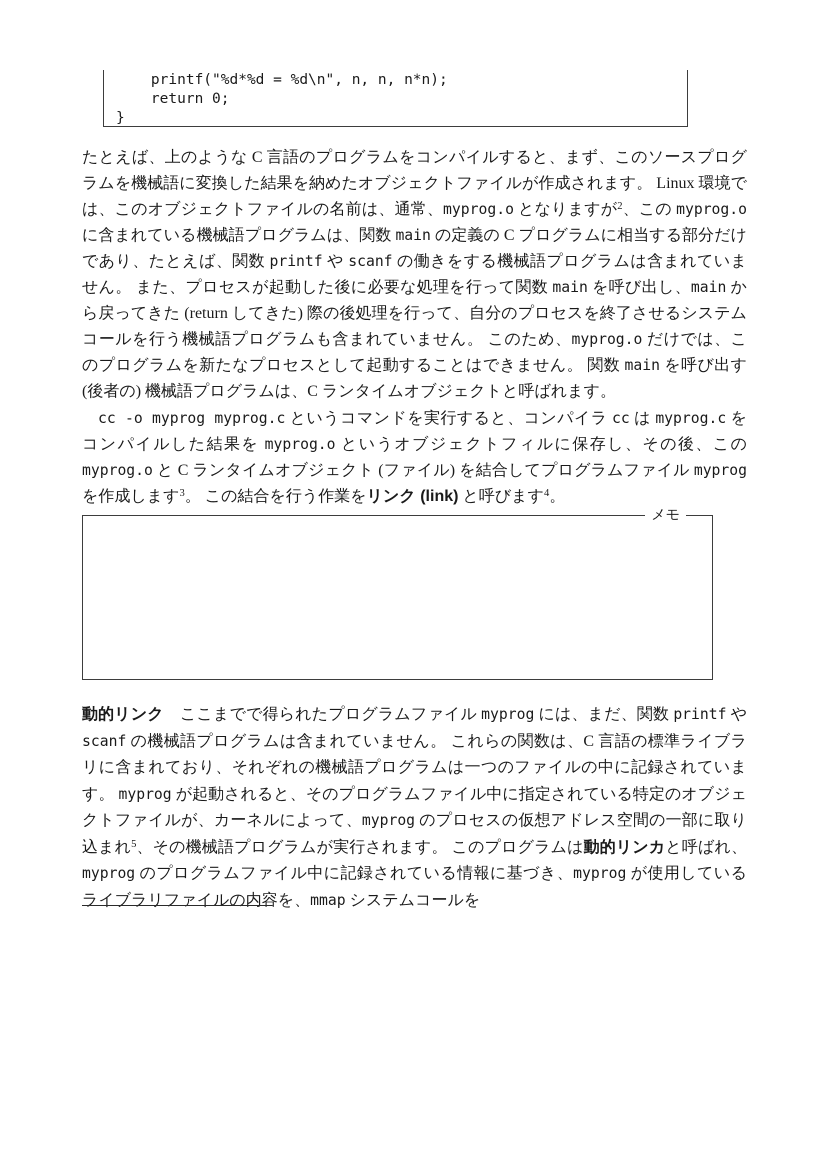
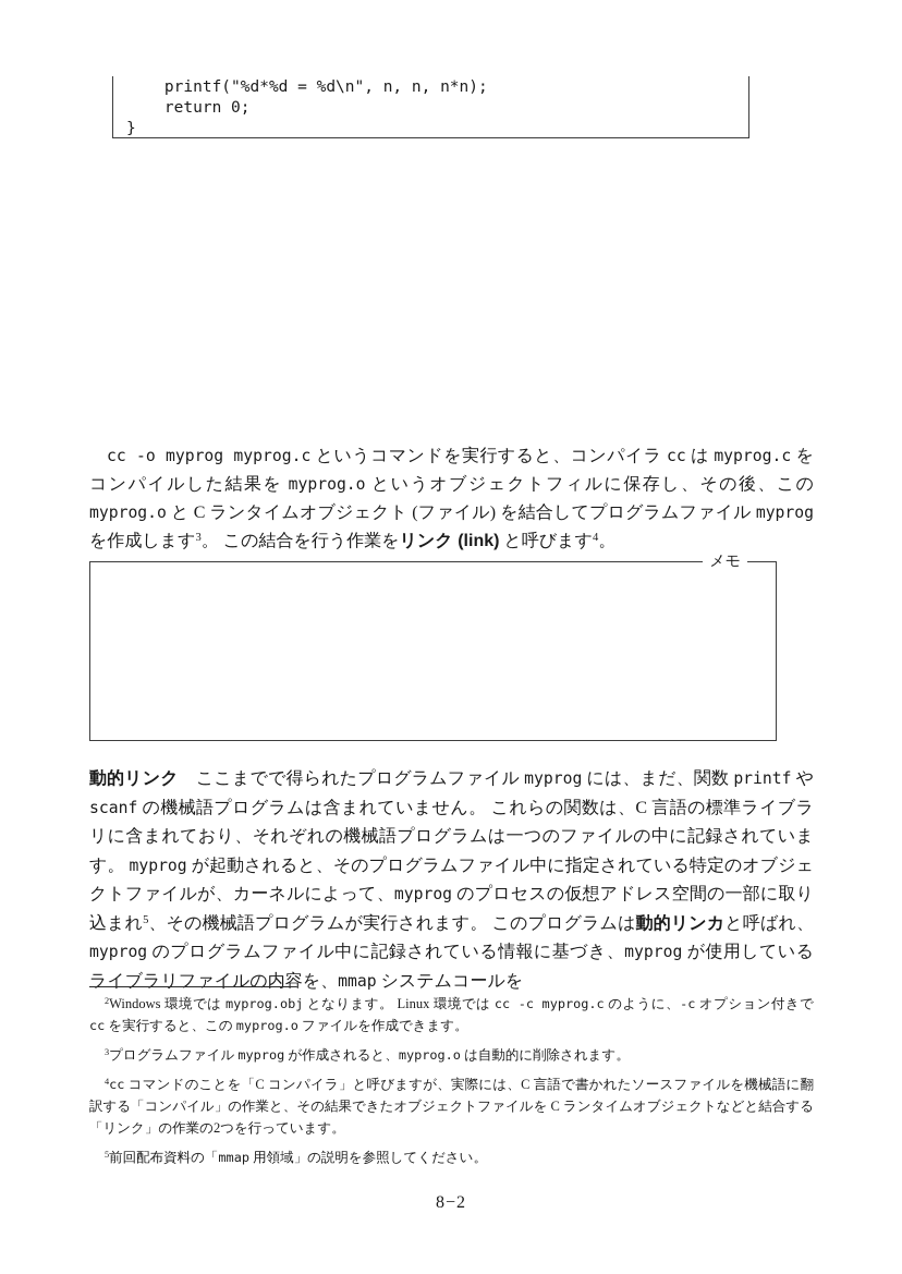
  printf("%d*%d = %d\n", n, n, n*n);
  return 0;
  }
- たとえば、上のような C 言語のプログラムをコンパイルすると、まず、このソースプログラムを機械語に変換した結果を納めたオブジェクトファイルが作成されます。 Linux 環境では、このオブジェクトファイルの名前は、通常、myprog.o となりますが2、この myprog.o に含まれている機械語プログラムは、関数 main の定義の C プログラムに相当する部分だけであり、たとえば、関数 printf や scanf の働きをする機械語プログラムは含まれていません。 また、プロセスが起動した後に必要な処理を行って関数 main を呼び出し、main から戻ってきた (return してきた) 際の後処理を行って、自分のプロセスを終了させるシステムコールを行う機械語プログラムも含まれていません。 このため、myprog.o だけでは、このプログラムを新たなプロセスとして起動することはできません。 関数 main を呼び出す (後者の) 機械語プログラムは、C ランタイムオブジェクトと呼ばれます。
  cc -o myprog myprog.c というコマンドを実行すると、コンパイラ cc は myprog.c をコンパイルした結果を myprog.o というオブジェクトフィルに保存し、その後、この myprog.o と C ランタイムオブジェクト (ファイル) を結合してプログラムファイル myprog を作成します3。 この結合を行う作業をリンク (link) と呼びます4。
  メモ
  動的リンク ここまでで得られたプログラムファイル myprog には、まだ、関数 printf や scanf の機械語プログラムは含まれていません。 これらの関数は、C 言語の標準ライブラリに含まれており、それぞれの機械語プログラムは一つのファイルの中に記録されています。 myprog が起動されると、そのプログラムファイル中に指定されている特定のオブジェクトファイルが、カーネルによって、myprog のプロセスの仮想アドレス空間の一部に取り込まれ5、その機械語プログラムが実行されます。 このプログラムは動的リンカと呼ばれ、myprog のプログラムファイル中に記録されている情報に基づき、myprog が使用しているライブラリファイルの内容を、mmap システムコールを
+ 2Windows 環境では myprog.obj となります。 Linux 環境では cc -c myprog.c のように、-c オプション付きで cc を実行すると、この myprog.o ファイルを作成できます。
+ 3プログラムファイル myprog が作成されると、myprog.o は自動的に削除されます。
+ 4cc コマンドのことを「C コンパイラ」と呼びますが、実際には、C 言語で書かれたソースファイルを機械語に翻訳する「コンパイル」の作業と、その結果できたオブジェクトファイルを C ランタイムオブジェクトなどと結合する「リンク」の作業の2つを行っています。
+ 5前回配布資料の「mmap 用領域」の説明を参照してください。
+ 8−2
